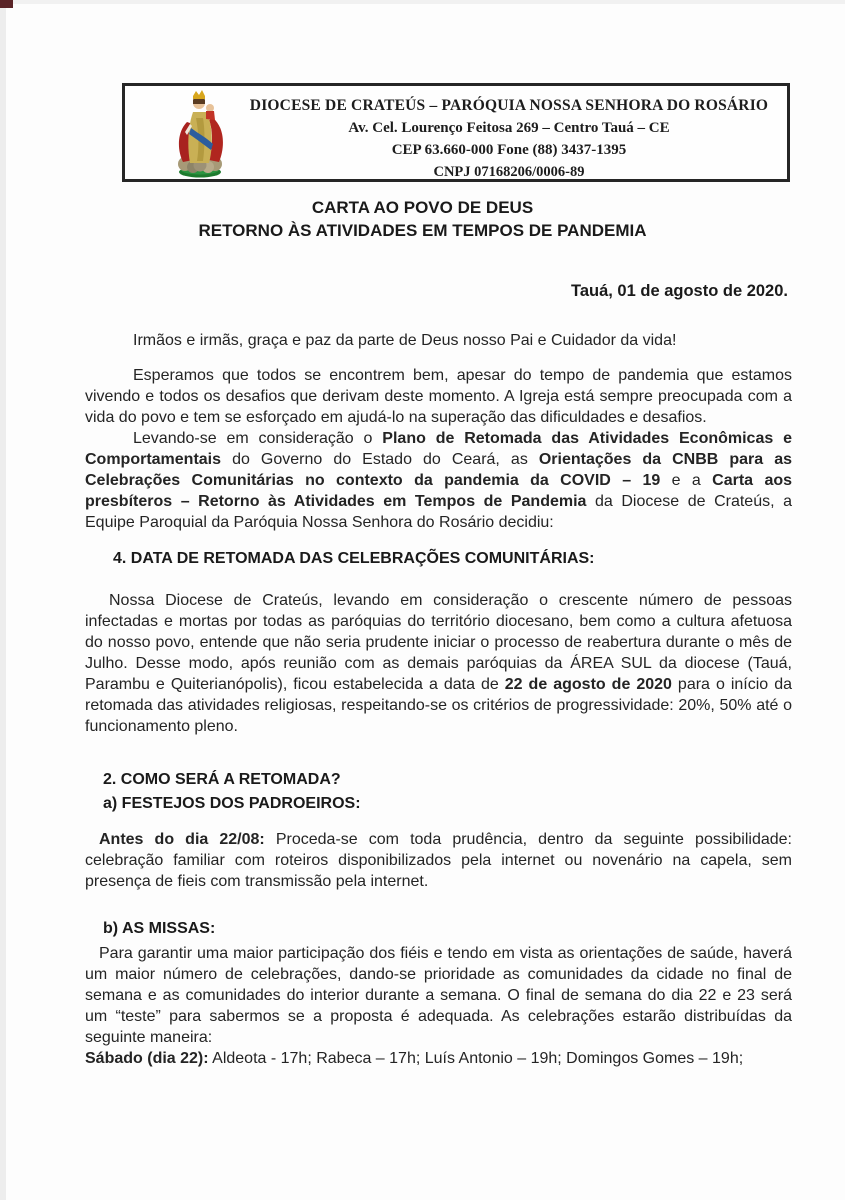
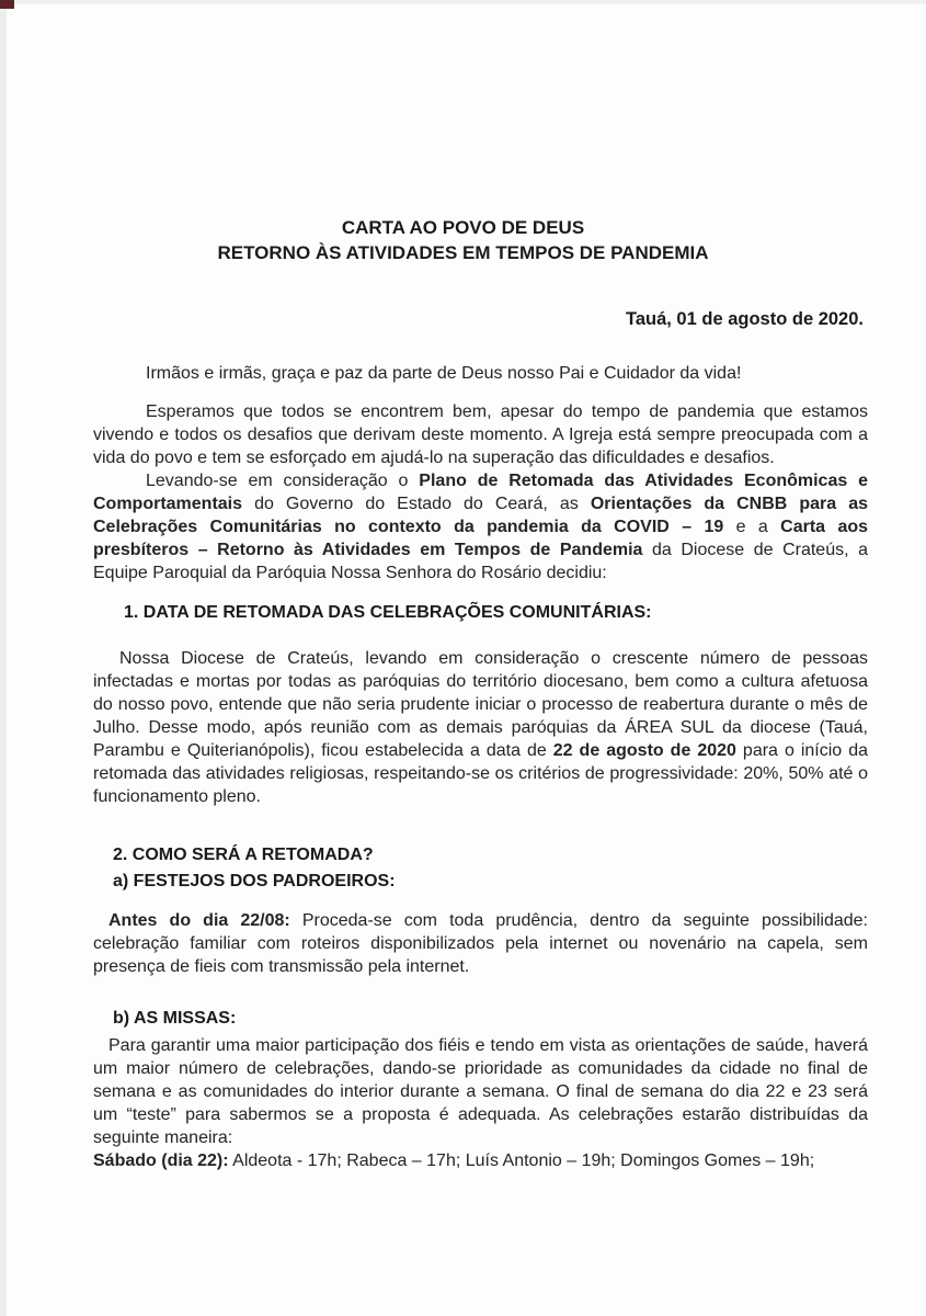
- DIOCESE DE CRATEÚS – PARÓQUIA NOSSA SENHORA DO ROSÁRIO
- Av. Cel. Lourenço Feitosa 269 – Centro Tauá – CE
- CEP 63.660-000 Fone (88) 3437-1395
- CNPJ 07168206/0006-89
  CARTA AO POVO DE DEUS
  RETORNO ÀS ATIVIDADES EM TEMPOS DE PANDEMIA
  Tauá, 01 de agosto de 2020.
  Irmãos e irmãs, graça e paz da parte de Deus nosso Pai e Cuidador da vida!
  Esperamos que todos se encontrem bem, apesar do tempo de pandemia que estamos vivendo e todos os desafios que derivam deste momento. A Igreja está sempre preocupada com a vida do povo e tem se esforçado em ajudá-lo na superação das dificuldades e desafios.
  Levando-se em consideração o Plano de Retomada das Atividades Econômicas e Comportamentais do Governo do Estado do Ceará, as Orientações da CNBB para as Celebrações Comunitárias no contexto da pandemia da COVID – 19 e a Carta aos presbíteros – Retorno às Atividades em Tempos de Pandemia da Diocese de Crateús, a Equipe Paroquial da Paróquia Nossa Senhora do Rosário decidiu:
- 4. DATA DE RETOMADA DAS CELEBRAÇÕES COMUNITÁRIAS:
+ 1. DATA DE RETOMADA DAS CELEBRAÇÕES COMUNITÁRIAS:
  Nossa Diocese de Crateús, levando em consideração o crescente número de pessoas infectadas e mortas por todas as paróquias do território diocesano, bem como a cultura afetuosa do nosso povo, entende que não seria prudente iniciar o processo de reabertura durante o mês de Julho. Desse modo, após reunião com as demais paróquias da ÁREA SUL da diocese (Tauá, Parambu e Quiterianópolis), ficou estabelecida a data de 22 de agosto de 2020 para o início da retomada das atividades religiosas, respeitando-se os critérios de progressividade: 20%, 50% até o funcionamento pleno.
  2. COMO SERÁ A RETOMADA?
  a) FESTEJOS DOS PADROEIROS:
  Antes do dia 22/08: Proceda-se com toda prudência, dentro da seguinte possibilidade: celebração familiar com roteiros disponibilizados pela internet ou novenário na capela, sem presença de fieis com transmissão pela internet.
  b) AS MISSAS:
  Para garantir uma maior participação dos fiéis e tendo em vista as orientações de saúde, haverá um maior número de celebrações, dando-se prioridade as comunidades da cidade no final de semana e as comunidades do interior durante a semana. O final de semana do dia 22 e 23 será um “teste” para sabermos se a proposta é adequada. As celebrações estarão distribuídas da seguinte maneira:
  Sábado (dia 22): Aldeota - 17h; Rabeca – 17h; Luís Antonio – 19h; Domingos Gomes – 19h;
